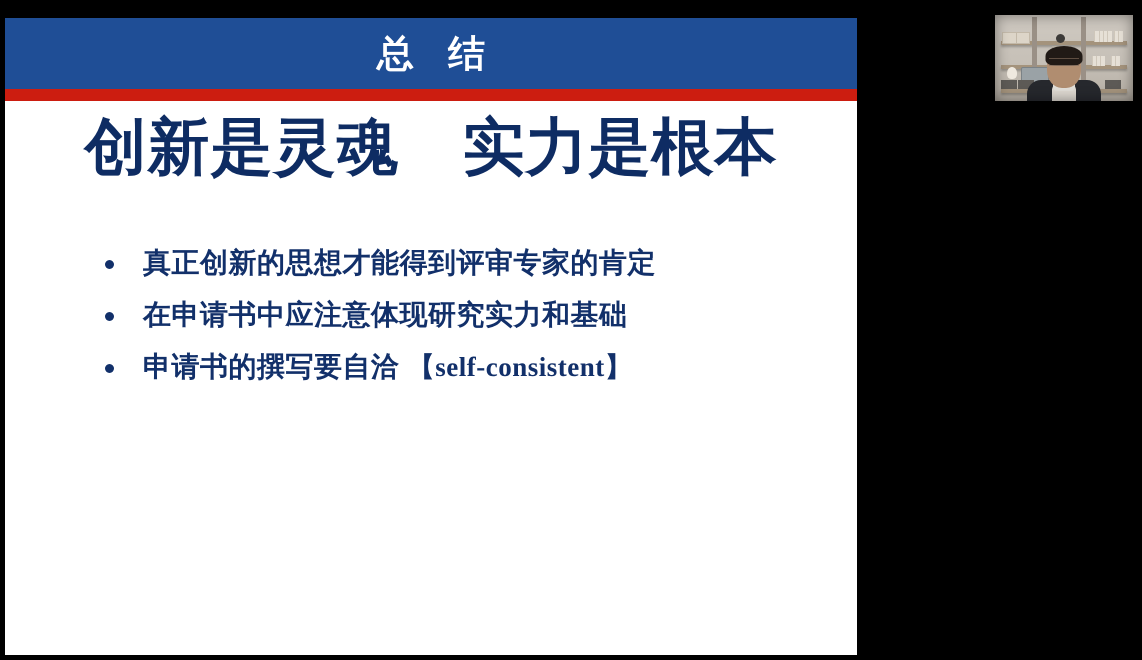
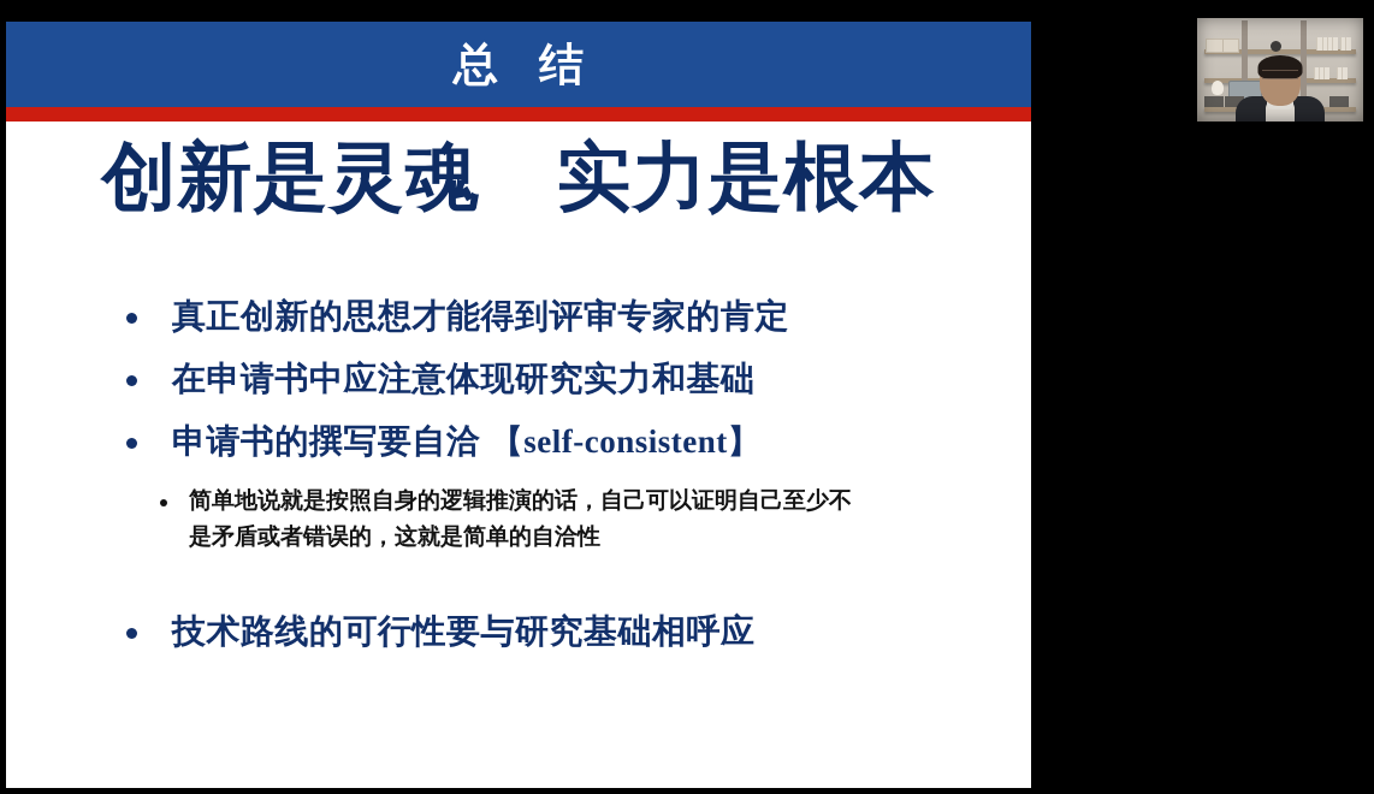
  总 结
  创新是灵魂 实力是根本
  真正创新的思想才能得到评审专家的肯定
  在申请书中应注意体现研究实力和基础
  申请书的撰写要自洽 【self-consistent】
+ 简单地说就是按照自身的逻辑推演的话，自己可以证明自己至少不是矛盾或者错误的，这就是简单的自洽性
+ 技术路线的可行性要与研究基础相呼应
